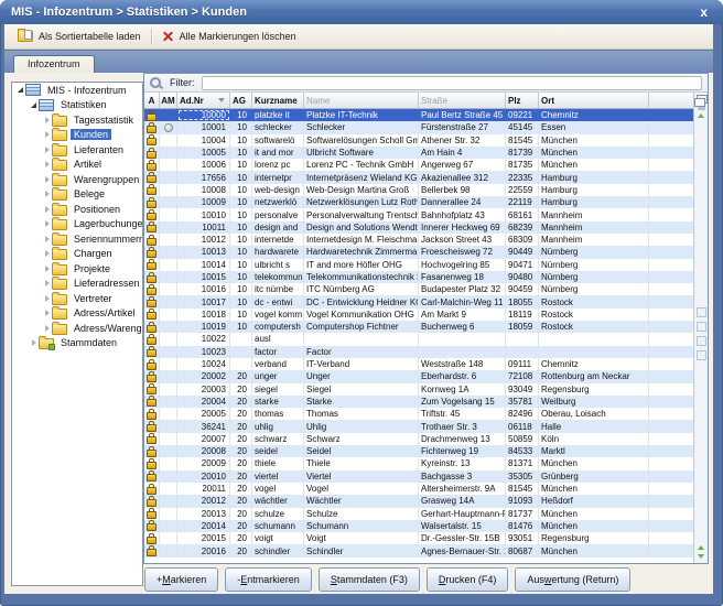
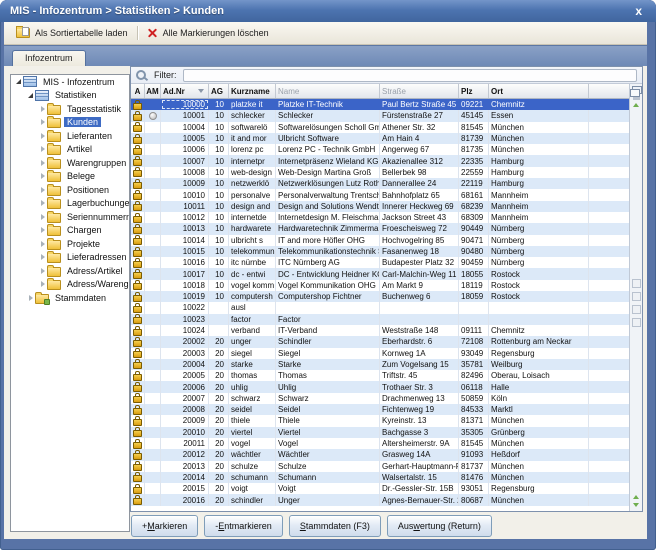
  MIS - Infozentrum > Statistiken > Kunden
  x
  Als Sortiertabelle laden
  Alle Markierungen löschen
  Infozentrum
  MIS - Infozentrum
  Statistiken
  Tagesstatistik
  Kunden
  Lieferanten
  Artikel
  Warengruppen
  Belege
  Positionen
  Lagerbuchunge
  Seriennummern
  Chargen
  Projekte
  Lieferadressen
- Vertreter
  Adress/Artikel
  Stammdaten
  Filter:
  A
  AM
  Ad.Nr
  AG
  Kurzname
  Name
  Straße
  Plz
  Ort
  10000
  10
  platzke it
  Platzke IT-Technik
  Paul Bertz Straße 45
  09221
  Chemnitz
  10001
  10
  schlecker
  Schlecker
  Fürstenstraße 27
  45145
  Essen
  10004
  10
  softwarelö
  Softwarelösungen Scholl Gm
  Athener Str. 32
  81545
  München
  10005
  10
  it and mor
  Ulbricht Software
  Am Hain 4
  81739
  München
  10006
  10
  lorenz pc
  Lorenz PC - Technik GmbH
  Angerweg 67
  81735
  München
- 17656
+ 10007
  10
  internetpr
  Internetpräsenz Wieland KG
  Akazienallee 312
  22335
  Hamburg
  10008
  10
  web-design
  Web-Design Martina Groß
  Bellerbek 98
  22559
  Hamburg
  10009
  10
  netzwerklö
  Netzwerklösungen Lutz Roth
  Dannerallee 24
  22119
  Hamburg
  10010
  10
  personalve
  Personalverwaltung Trentsch
- Bahnhofplatz 43
+ Bahnhofplatz 65
  68161
  Mannheim
  10011
  10
  design and
  Design and Solutions Wendt
  Innerer Heckweg 69
  68239
  Mannheim
  10012
  10
  internetde
  Internetdesign M. Fleischma
  Jackson Street 43
  68309
  Mannheim
  10013
  10
  hardwarete
  Hardwaretechnik Zimmerma
  Froescheisweg 72
  90449
  Nürnberg
  10014
  10
  ulbricht s
  IT and more Höfler OHG
  Hochvogelring 85
  90471
  Nürnberg
  10015
  10
  telekommun
  Telekommunikationstechnik
  Fasanenweg 18
  90480
  Nürnberg
  10016
  10
  itc nürnbe
  ITC Nürnberg AG
  Budapester Platz 32
  90459
  Nürnberg
  10017
  10
  dc - entwi
  DC - Entwicklung Heidner K
  Carl-Malchin-Weg 11
  18055
  Rostock
  10018
  10
  vogel komm
  Vogel Kommunikation OHG
  Am Markt 9
  18119
  Rostock
  10019
  10
  computersh
  Computershop Fichtner
  Buchenweg 6
  18059
  Rostock
  10022
  ausl
  10023
  factor
  Factor
  10024
  verband
  IT-Verband
  Weststraße 148
  09111
  Chemnitz
  20002
  20
  unger
- Unger
+ Schindler
  Eberhardstr. 6
  72108
  Rottenburg am Neckar
  20003
  20
  siegel
  Siegel
  Kornweg 1A
  93049
  Regensburg
  20004
  20
  starke
  Starke
  Zum Vogelsang 15
  35781
  Weilburg
  20005
  20
  thomas
  Thomas
  Triftstr. 45
  82496
  Oberau, Loisach
- 36241
+ 20006
  20
  uhlig
  Uhlig
  Trothaer Str. 3
  06118
  Halle
  20007
  20
  schwarz
  Schwarz
  Drachmenweg 13
  50859
  Köln
  20008
  20
  seidel
  Seidel
  Fichtenweg 19
  84533
  Marktl
  20009
  20
  thiele
  Thiele
  Kyreinstr. 13
  81371
  München
  20010
  20
  viertel
  Viertel
  Bachgasse 3
  35305
  Grünberg
  20011
  20
  vogel
  Vogel
  Altersheimerstr. 9A
  81545
  München
  20012
  20
  wächtler
  Wächtler
  Grasweg 14A
  91093
  Heßdorf
  20013
  20
  schulze
  Schulze
  Gerhart-Hauptmann-R
  81737
  München
  20014
  20
  schumann
  Schumann
  Walsertalstr. 15
  81476
  München
  20015
  20
  voigt
  Voigt
  Dr.-Gessler-Str. 15B
  93051
  Regensburg
  20016
  20
  schindler
- Schindler
+ Unger
  Agnes-Bernauer-Str.
  80687
  München
  +
  M
  arkieren
  -
  E
  ntmarkieren
  S
  tammdaten (F3)
- D
- rucken (F4)
  Aus
  w
  ertung (Return)
